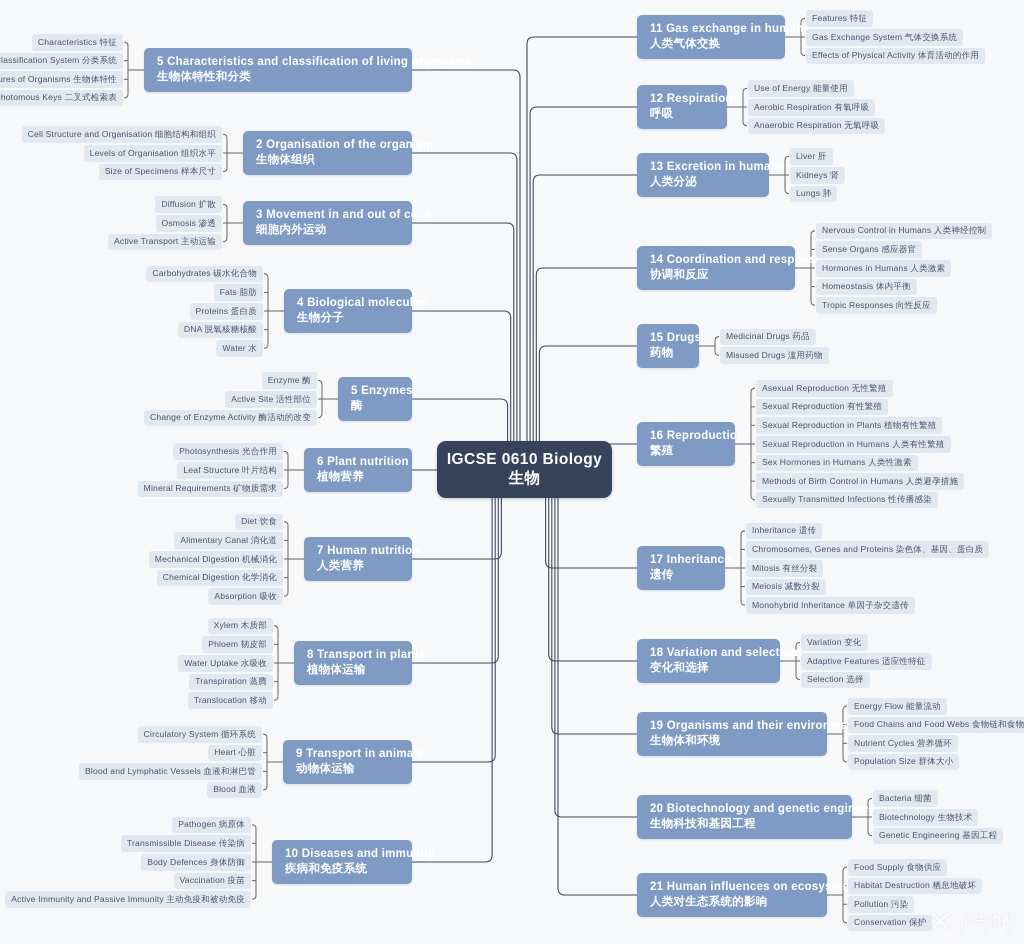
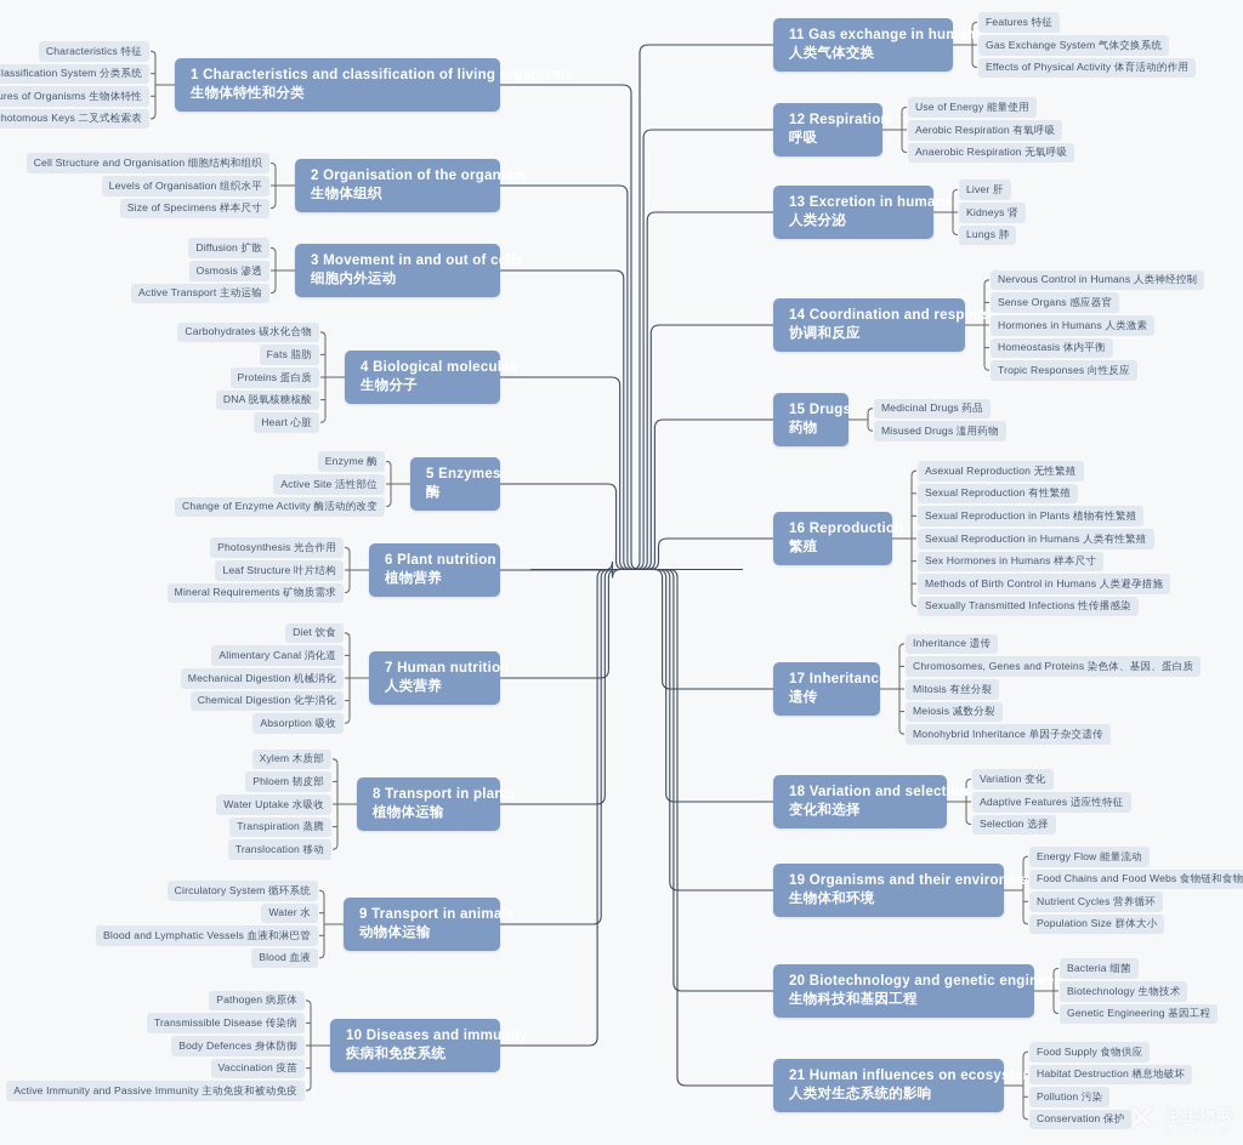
- IGCSE 0610 Biology
- 生物
- 5 Characteristics and classification of living organisms
+ 1 Characteristics and classification of living organisms
  生物体特性和分类
  Characteristics 特征
  lassification System 分类系统
  ures of Organisms 生物体特性
  hotomous Keys 二叉式检索表
  2 Organisation of the organism
  生物体组织
  Cell Structure and Organisation 细胞结构和组织
  Levels of Organisation 组织水平
  Size of Specimens 样本尺寸
  3 Movement in and out of cells
  细胞内外运动
  Diffusion 扩散
  Osmosis 渗透
  Active Transport 主动运输
  4 Biological molecules
  生物分子
  Carbohydrates 碳水化合物
  Fats 脂肪
  Proteins 蛋白质
  DNA 脱氧核糖核酸
- Water 水
+ Heart 心脏
  5 Enzymes
  酶
  Enzyme 酶
  Active Site 活性部位
  Change of Enzyme Activity 酶活动的改变
  6 Plant nutrition
  植物营养
  Photosynthesis 光合作用
  Leaf Structure 叶片结构
  Mineral Requirements 矿物质需求
  7 Human nutrition
  人类营养
  Diet 饮食
  Alimentary Canal 消化道
  Mechanical Digestion 机械消化
  Chemical Digestion 化学消化
  Absorption 吸收
  8 Transport in plants
  植物体运输
  Xylem 木质部
  Phloem 韧皮部
  Water Uptake 水吸收
  Transpiration 蒸腾
  Translocation 移动
  9 Transport in animals
  动物体运输
  Circulatory System 循环系统
- Heart 心脏
+ Water 水
  Blood and Lymphatic Vessels 血液和淋巴管
  Blood 血液
  10 Diseases and immunity
  疾病和免疫系统
  Pathogen 病原体
  Transmissible Disease 传染病
  Body Defences 身体防御
  Vaccination 疫苗
  Active Immunity and Passive Immunity 主动免疫和被动免疫
  11 Gas exchange in human
  人类气体交换
  Features 特征
  Gas Exchange System 气体交换系统
  Effects of Physical Activity 体育活动的作用
  12 Respiration
  呼吸
  Use of Energy 能量使用
  Aerobic Respiration 有氧呼吸
  Anaerobic Respiration 无氧呼吸
  13 Excretion in humans
  人类分泌
  Liver 肝
  Kidneys 肾
  Lungs 肺
  14 Coordination and respons
  协调和反应
  Nervous Control in Humans 人类神经控制
  Sense Organs 感应器官
  Hormones in Humans 人类激素
  Homeostasis 体内平衡
  Tropic Responses 向性反应
  15 Drugs
  药物
  Medicinal Drugs 药品
  Misused Drugs 滥用药物
  16 Reproduction
  繁殖
  Asexual Reproduction 无性繁殖
  Sexual Reproduction 有性繁殖
  Sexual Reproduction in Plants 植物有性繁殖
  Sexual Reproduction in Humans 人类有性繁殖
- Sex Hormones in Humans 人类性激素
+ Sex Hormones in Humans 样本尺寸
  Methods of Birth Control in Humans 人类避孕措施
  Sexually Transmitted Infections 性传播感染
  17 Inheritance
  遗传
  Inheritance 遗传
  Chromosomes, Genes and Proteins 染色体、基因、蛋白质
  Mitosis 有丝分裂
  Meiosis 减数分裂
  Monohybrid Inheritance 单因子杂交遗传
  18 Variation and selection
  变化和选择
  Variation 变化
  Adaptive Features 适应性特征
  Selection 选择
  19 Organisms and their environme
  生物体和环境
  Energy Flow 能量流动
  Food Chains and Food Webs 食物链和食物
  Nutrient Cycles 营养循环
  Population Size 群体大小
  20 Biotechnology and genetic engineer
  生物科技和基因工程
  Bacteria 细菌
  Biotechnology 生物技术
  Genetic Engineering 基因工程
  21 Human influences on ecosyste
  人类对生态系统的影响
  Food Supply 食物供应
  Habitat Destruction 栖息地破坏
  Pollution 污染
  Conservation 保护
  ✕
